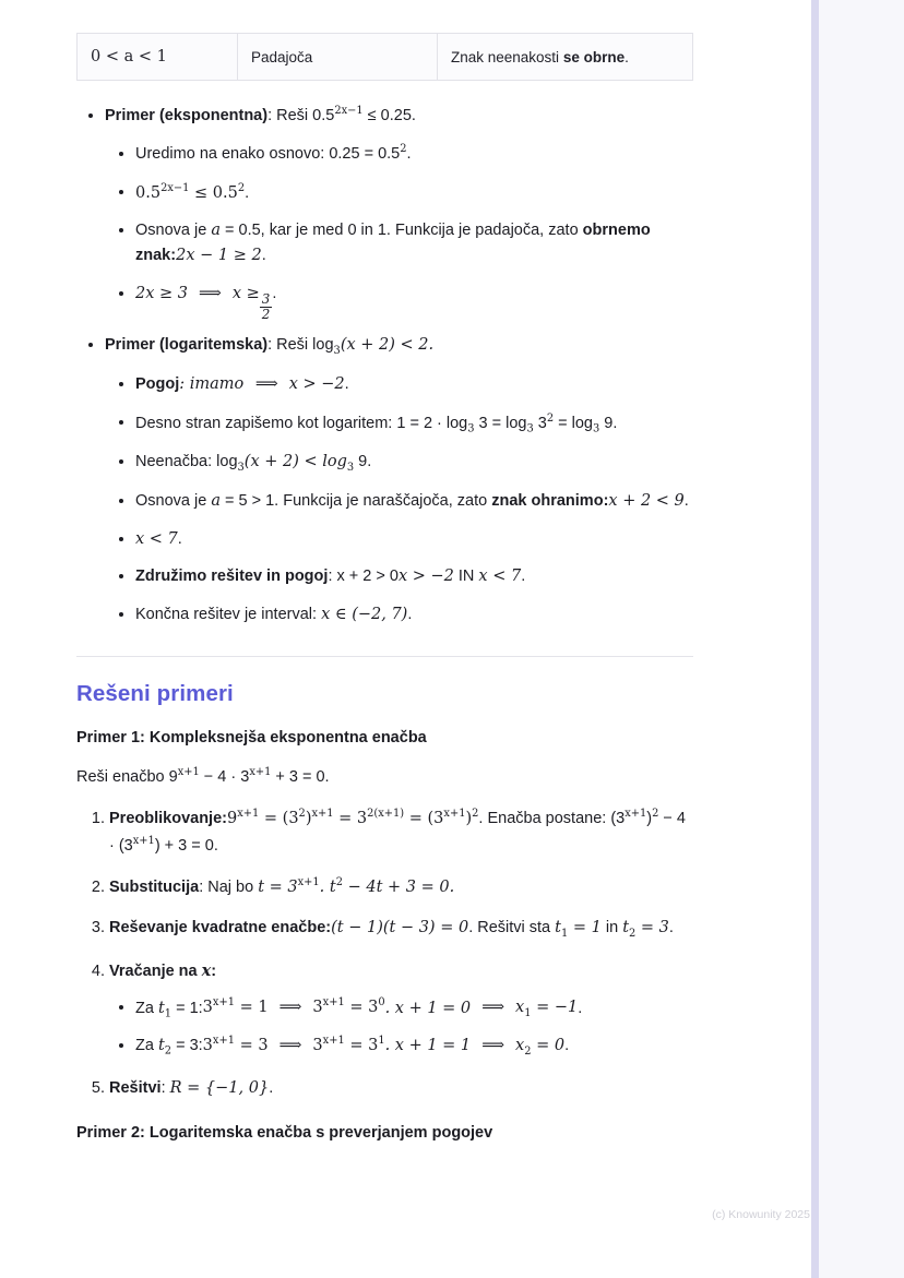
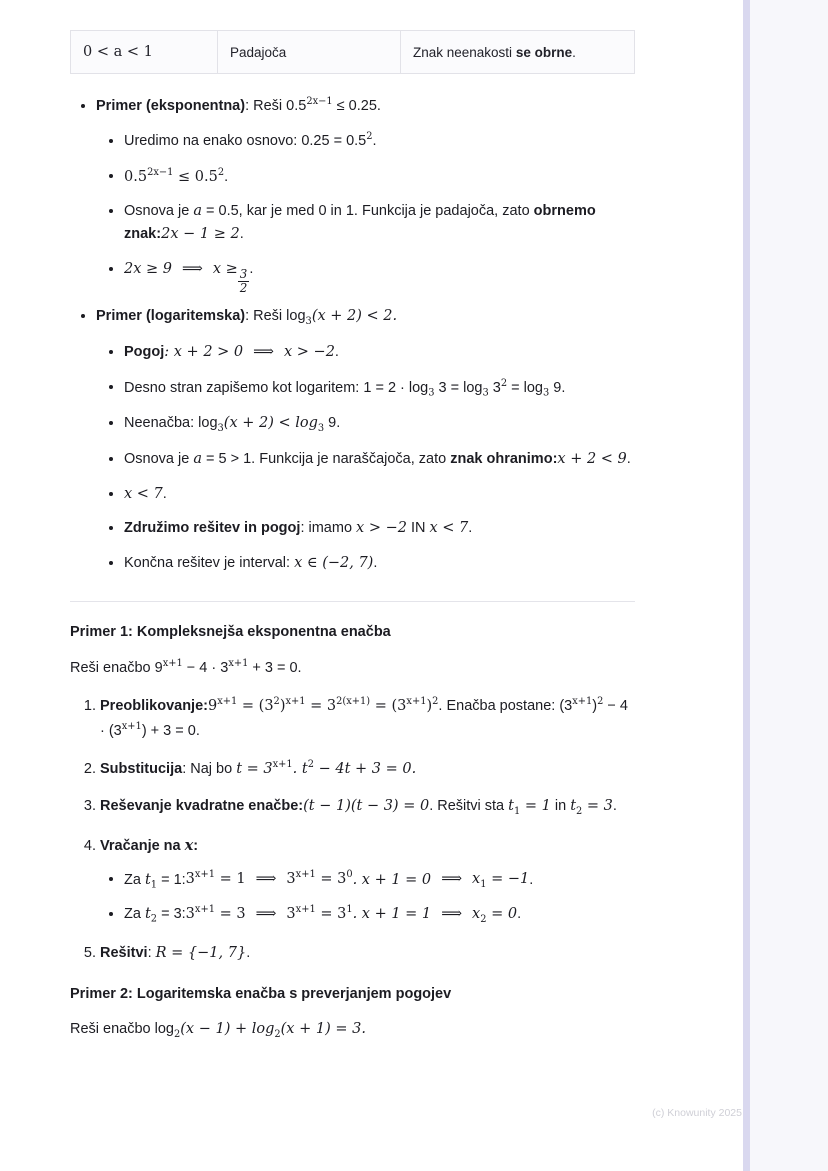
  0 < a < 1	Padajoča	Znak neenakosti se obrne.
  Primer (eksponentna): Reši 0.52x−1 ≤ 0.25.
  Uredimo na enako osnovo: 0.25 = 0.52.
  0.52x−1 ≤ 0.52.
  Osnova je a = 0.5, kar je med 0 in 1. Funkcija je padajoča, zato obrnemo znak:2x − 1 ≥ 2.
- 2x ≥ 3 ⟹ x ≥
+ 2x ≥ 9 ⟹ x ≥
  3
  2
  .
  Primer (logaritemska): Reši log3(x + 2) < 2.
- Pogoj: imamo ⟹ x > −2.
+ Pogoj: x + 2 > 0 ⟹ x > −2.
  Desno stran zapišemo kot logaritem: 1 = 2 · log3 3 = log3 32 = log3 9.
  Neenačba: log3(x + 2) < log3 9.
  Osnova je a = 5 > 1. Funkcija je naraščajoča, zato znak ohranimo:x + 2 < 9.
  x < 7.
- Združimo rešitev in pogoj: x + 2 > 0x > −2 IN x < 7.
+ Združimo rešitev in pogoj: imamo x > −2 IN x < 7.
  Končna rešitev je interval: x ∈ (−2, 7).
- Rešeni primeri
  Primer 1: Kompleksnejša eksponentna enačba
  Reši enačbo 9x+1 − 4 · 3x+1 + 3 = 0.
  Preoblikovanje:9x+1 = (32)x+1 = 32(x+1) = (3x+1)2. Enačba postane: (3x+1)2 − 4 · (3x+1) + 3 = 0.
  Substitucija: Naj bo t = 3x+1. t2 − 4t + 3 = 0.
  Reševanje kvadratne enačbe:(t − 1)(t − 3) = 0. Rešitvi sta t1 = 1 in t2 = 3.
  Vračanje na x:
  Za t1 = 1:3x+1 = 1 ⟹ 3x+1 = 30. x + 1 = 0 ⟹ x1 = −1.
  Za t2 = 3:3x+1 = 3 ⟹ 3x+1 = 31. x + 1 = 1 ⟹ x2 = 0.
- Rešitvi: R = {−1, 0}.
+ Rešitvi: R = {−1, 7}.
  Primer 2: Logaritemska enačba s preverjanjem pogojev
+ Reši enačbo log2(x − 1) + log2(x + 1) = 3.
  (c) Knowunity 2025
